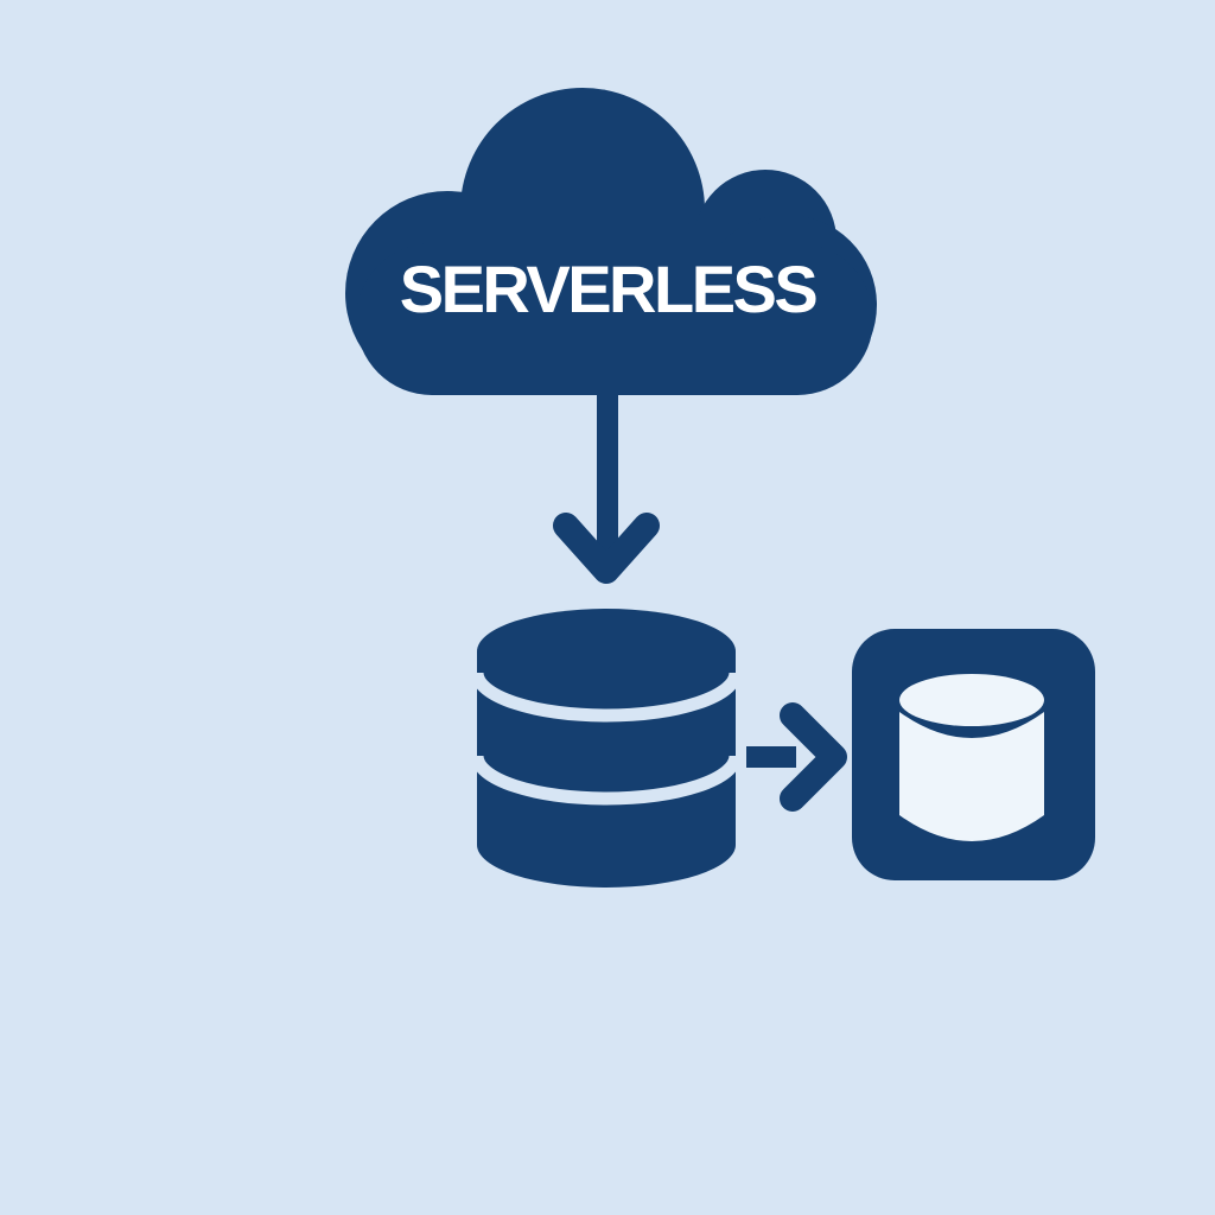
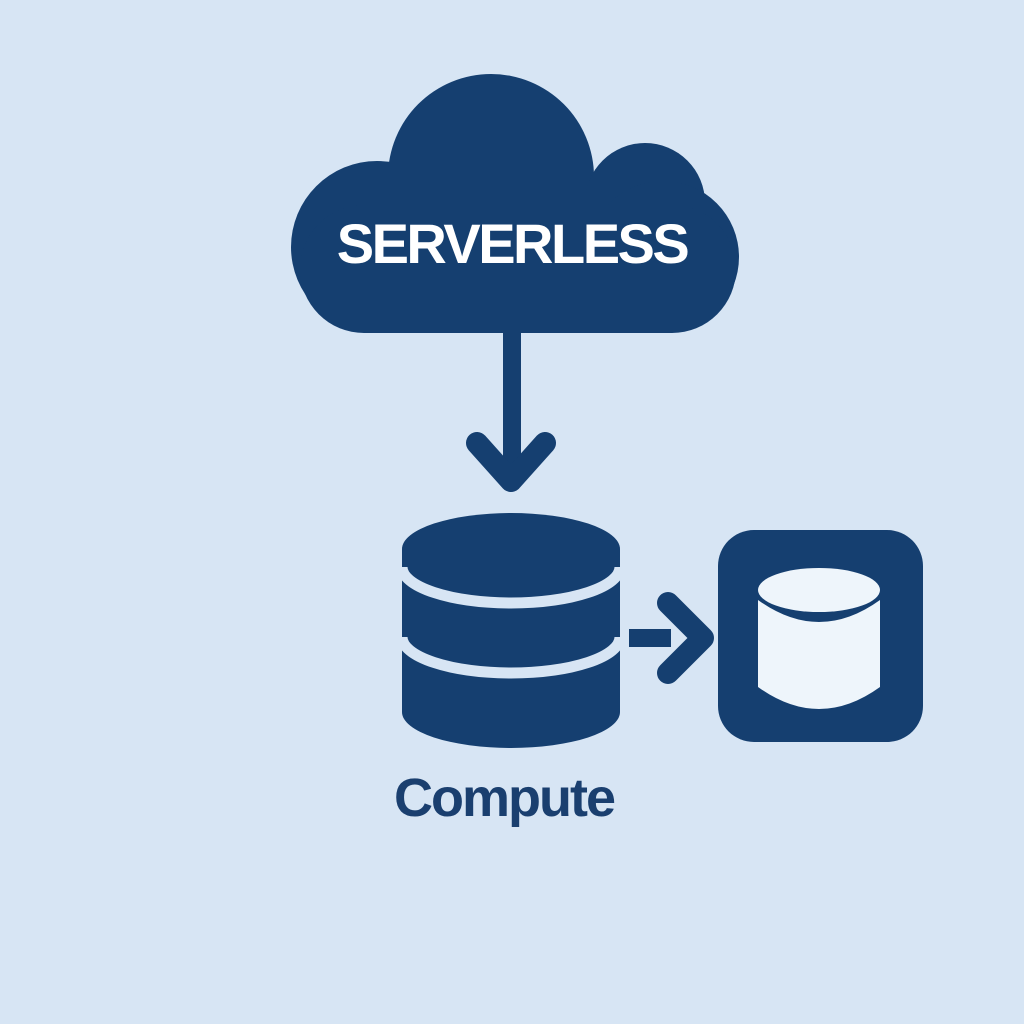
  SERVERLESS
+ Compute
